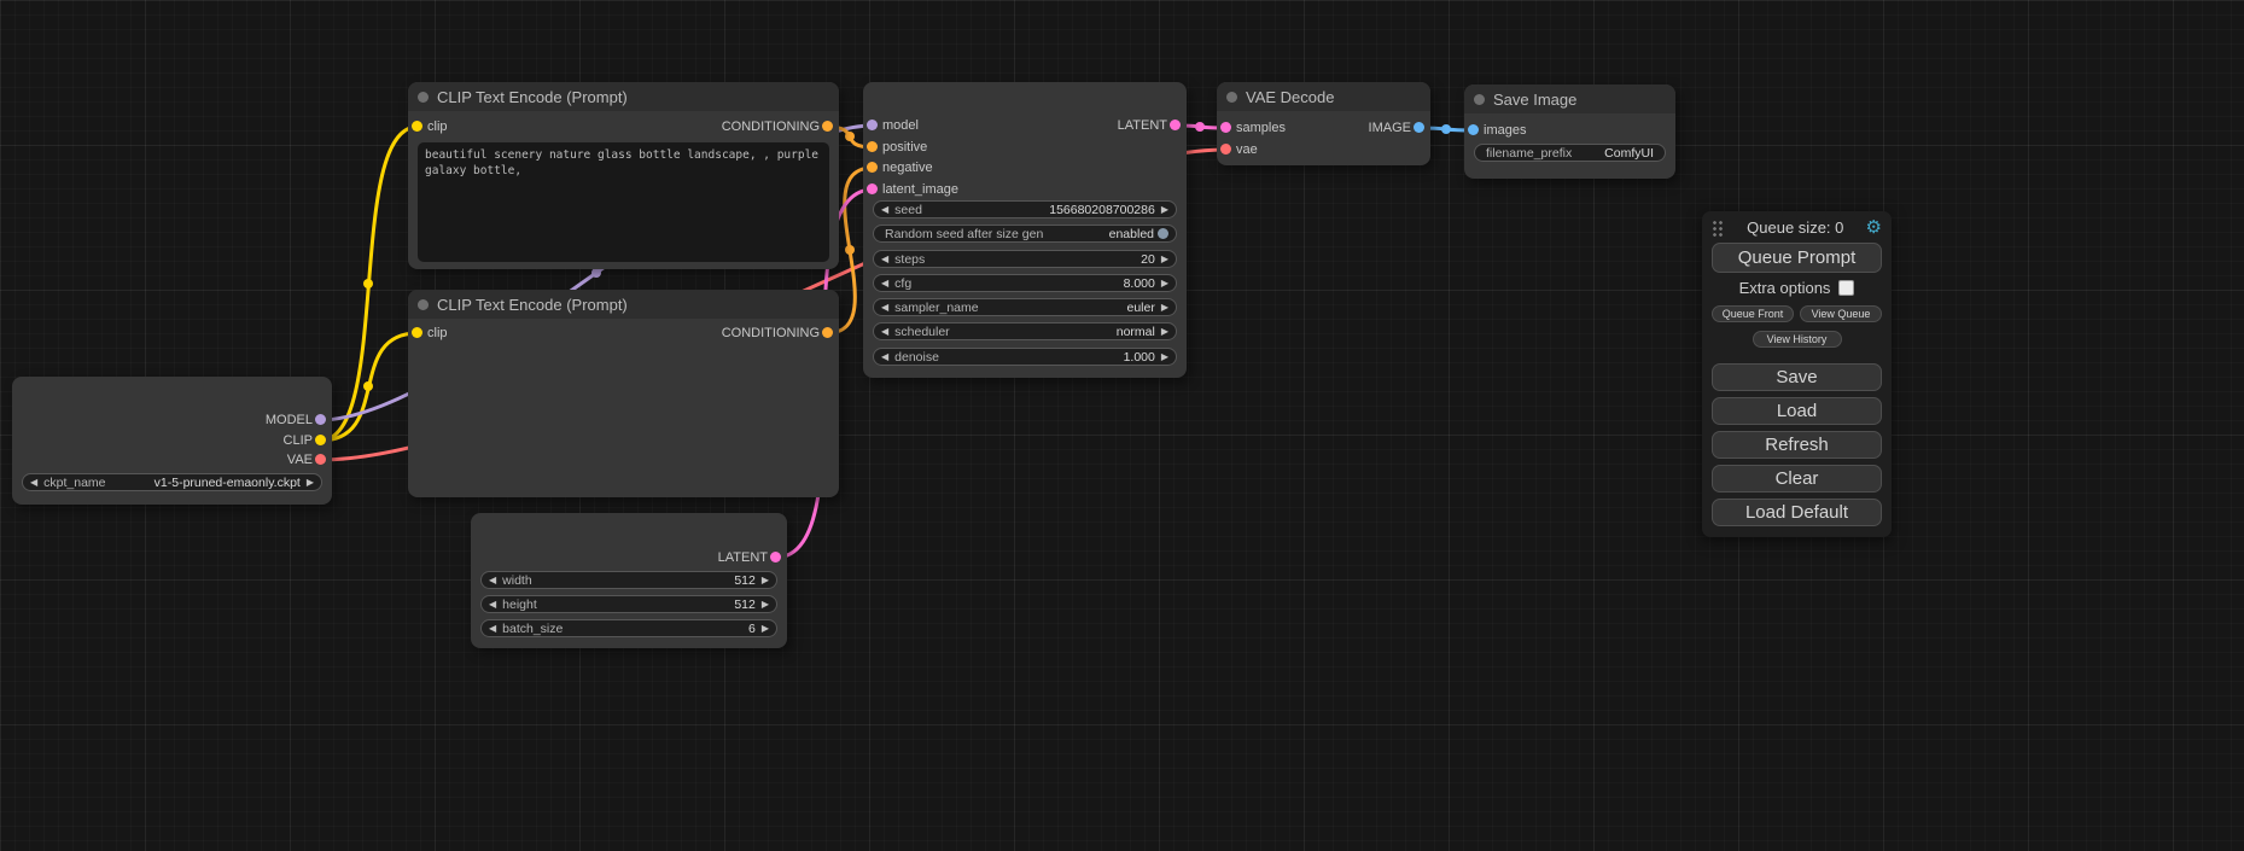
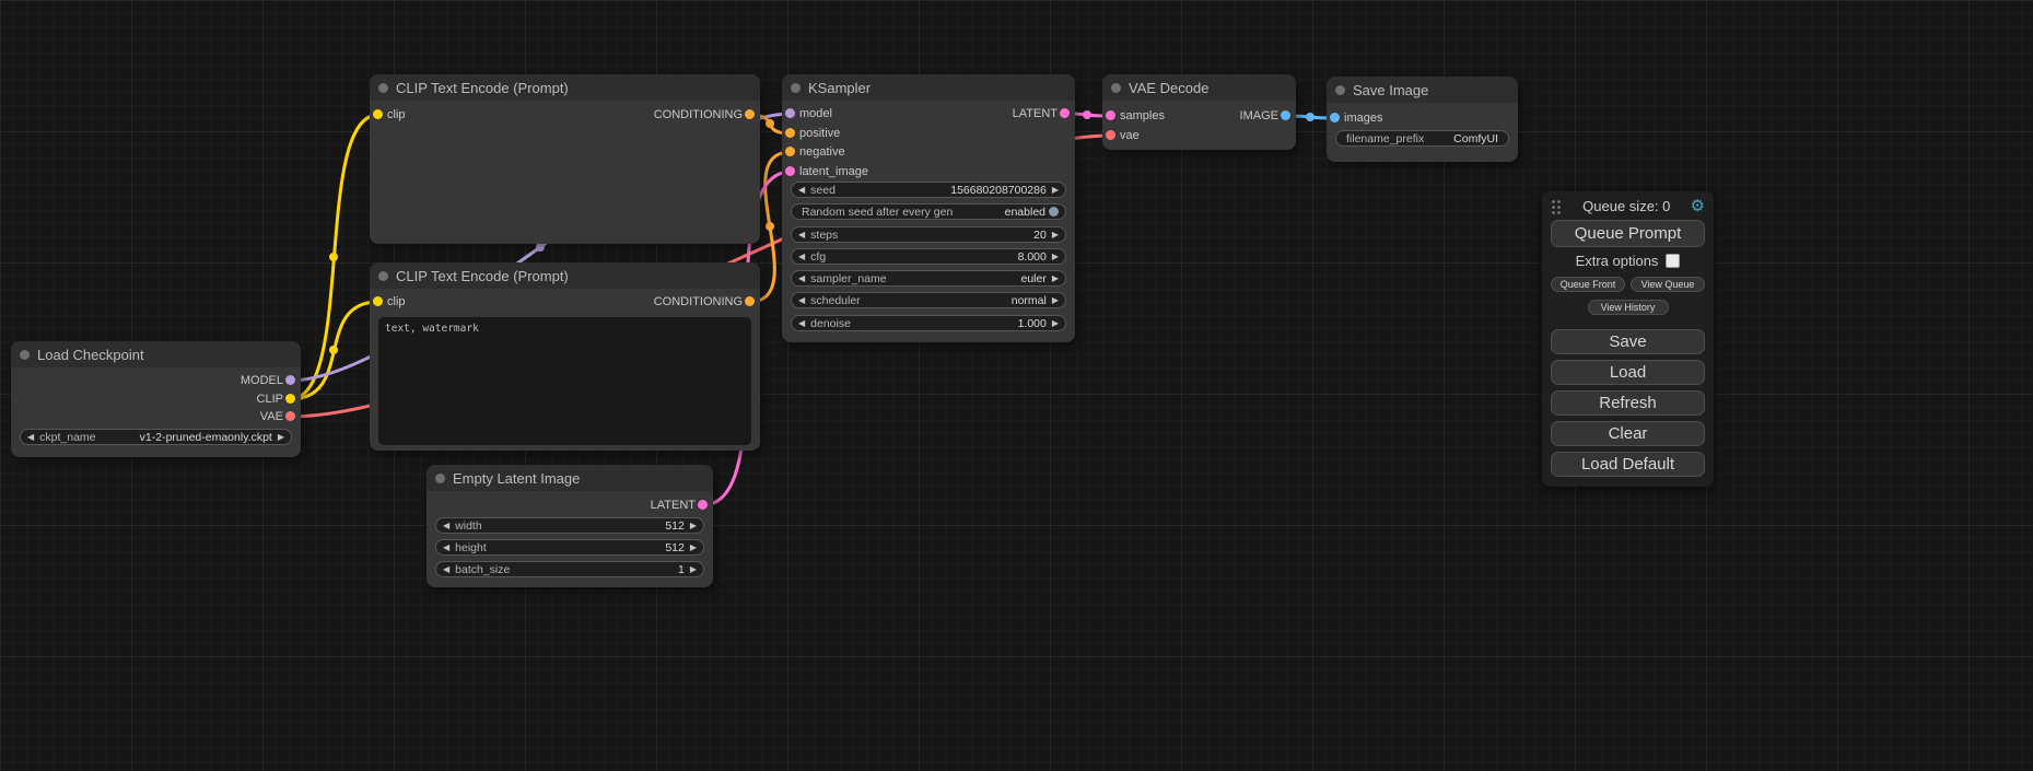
+ Load Checkpoint
  MODEL
  CLIP
  VAE
  ◀
  ckpt_name
- v1-5-pruned-emaonly.ckpt
+ v1-2-pruned-emaonly.ckpt
  ▶
  CLIP Text Encode (Prompt)
  clip
  CONDITIONING
- beautiful scenery nature glass bottle landscape, , purple galaxy bottle,
  CLIP Text Encode (Prompt)
  clip
  CONDITIONING
+ text, watermark
+ KSampler
  model
  positive
  negative
  latent_image
  LATENT
  ◀
  seed
  156680208700286
  ▶
- Random seed after size gen
+ Random seed after every gen
  enabled
  ◀
  steps
  20
  ▶
  ◀
  cfg
  8.000
  ▶
  ◀
  sampler_name
  euler
  ▶
  ◀
  scheduler
  normal
  ▶
  ◀
  denoise
  1.000
  ▶
  VAE Decode
  samples
  vae
  IMAGE
  Save Image
  images
  filename_prefix
  ComfyUI
+ Empty Latent Image
  LATENT
  ◀
  width
  512
  ▶
  ◀
  height
  512
  ▶
  ◀
  batch_size
- 6
+ 1
  ▶
  Queue size: 0
  ⚙
  Queue Prompt
  Extra options
  Queue Front
  View Queue
  View History
  Save
  Load
  Refresh
  Clear
  Load Default
